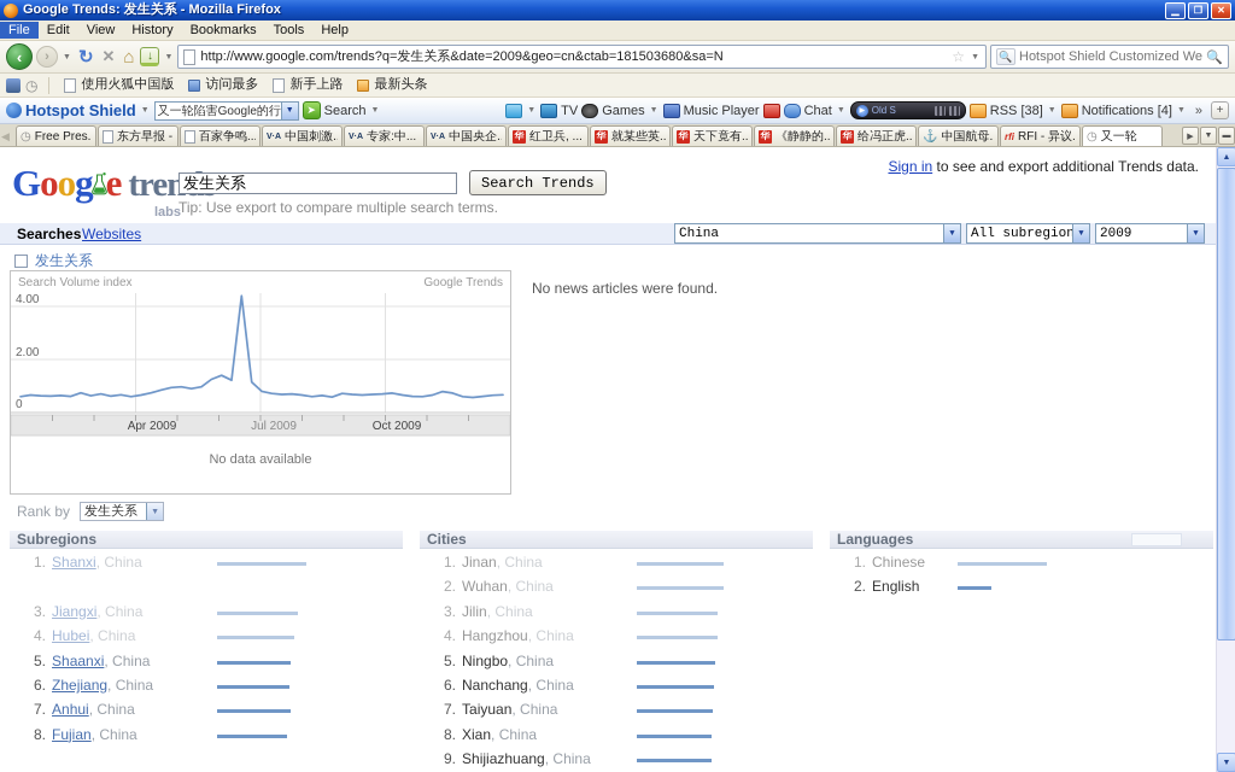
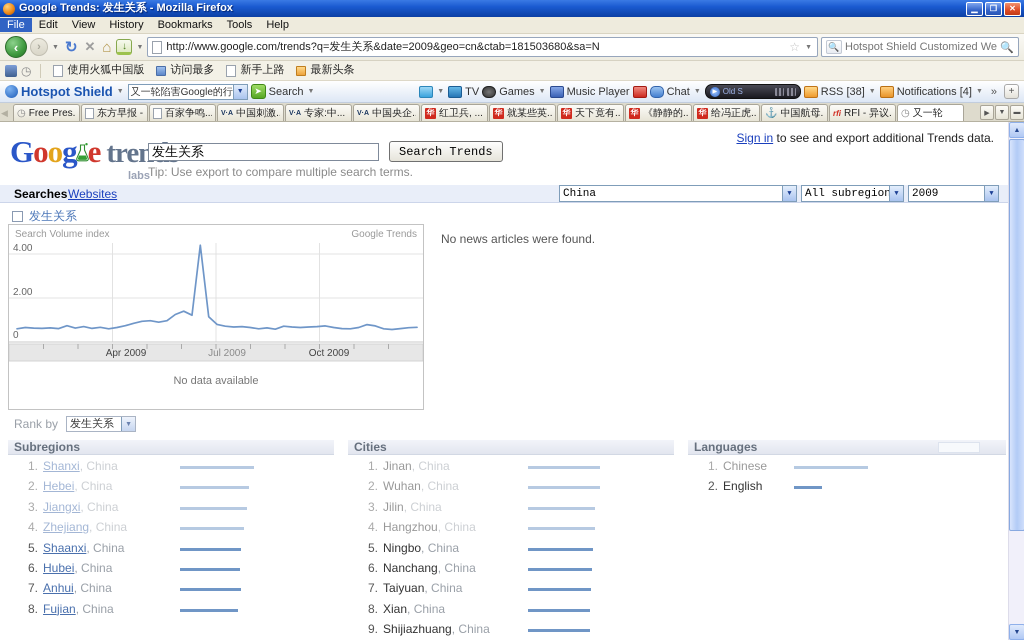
  Google Trends: 发生关系 - Mozilla Firefox
  ▁
  ❐
  ✕
  File
  Edit
  View
  History
  Bookmarks
  Tools
  Help
  ‹
  ›
  ↻
  ✕
  ⌂
  ↓
  http://www.google.com/trends?q=发生关系&date=2009&geo=cn&ctab=181503680&sa=N
  ☆
  🔍
  Hotspot Shield Customized We
  🔍
  ◷
  使用火狐中国版
  访问最多
  新手上路
  最新头条
  Hotspot Shield
  又一轮陷害Google的行
  ➤
  Search
  TV
  Games
  Music Player
  Chat
  Old S
  RSS [38]
  Notifications [4]
  »
  +
  ◀
  ◷
  Free Pres.
  百家争鸣...
  中国刺激.
  专家:中...
  中国央企.
  华
  红卫兵, ...
  华
  就某些英..
  华
  天下竟有..
  华
  《静静的..
  华
  给冯正虎..
  ⚓
  中国航母.
  rfi
  RFI - 异议.
  ◷
  又一轮
  Sign in to see and export additional Trends data.
  Goog e tren
  labs
  发生关系
  Search Trends
  Tip: Use export to compare multiple search terms.
  Searches
  Websites
  China
  ▼
  All subregion
  ▼
  2009
  ▼
  发生关系
  Search Volume index
  Google Trends
  4.00
  2.00
  0
  Apr 2009
  Jul 2009
  Oct 2009
  No data available
  No news articles were found.
  Rank by
  发生关系
  Subregions
  1. Shanxi, China
+ 2. Hebei, China
  3. Jiangxi, China
- 4. Hubei, China
+ 4. Zhejiang, China
  5. Shaanxi, China
- 6. Zhejiang, China
+ 6. Hubei, China
  7. Anhui, China
  8. Fujian, China
  Cities
  1. Jinan, China
  2. Wuhan, China
  3. Jilin, China
  4. Hangzhou, China
  5. Ningbo, China
  6. Nanchang, China
  7. Taiyuan, China
  8. Xian, China
  9. Shijiazhuang, China
  Languages
  1. Chinese
  2. English
